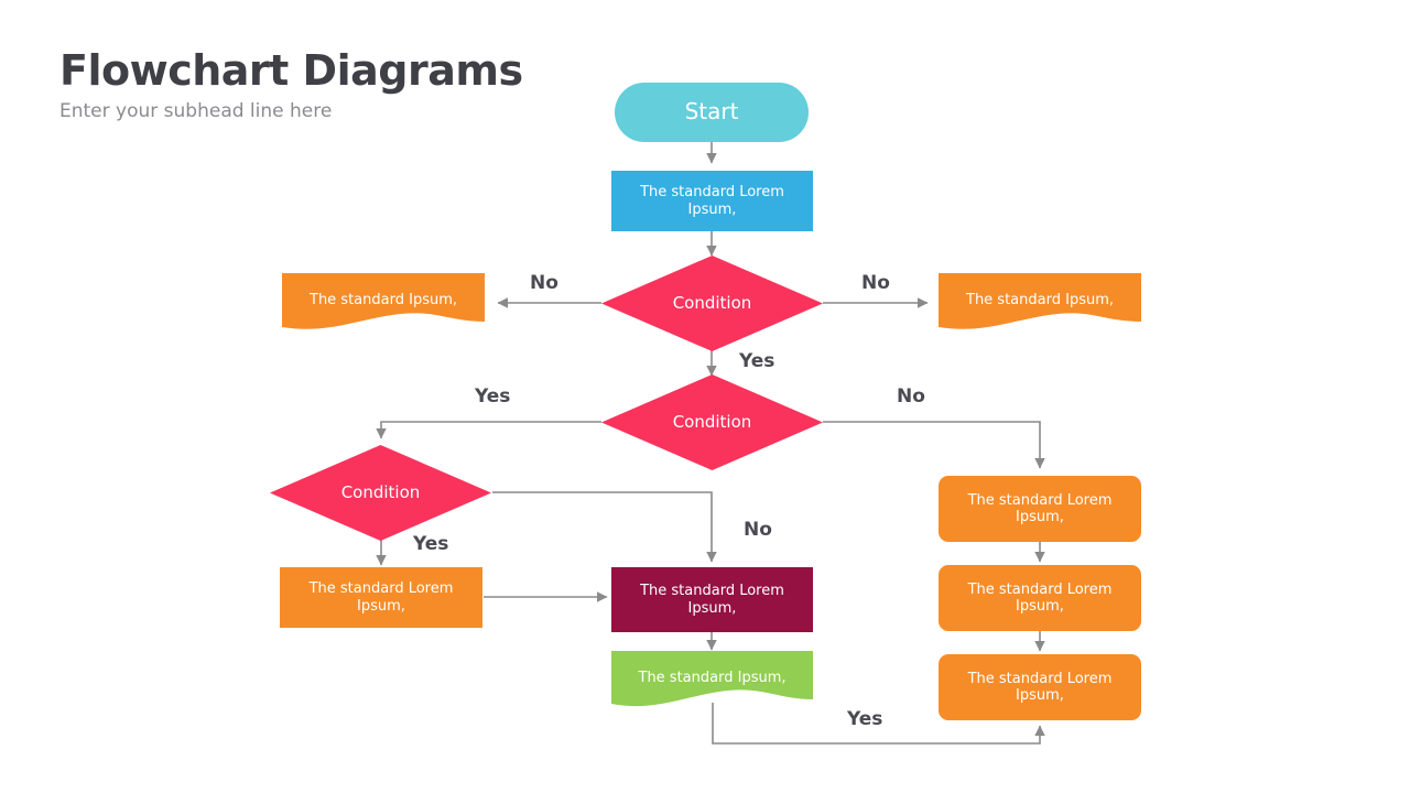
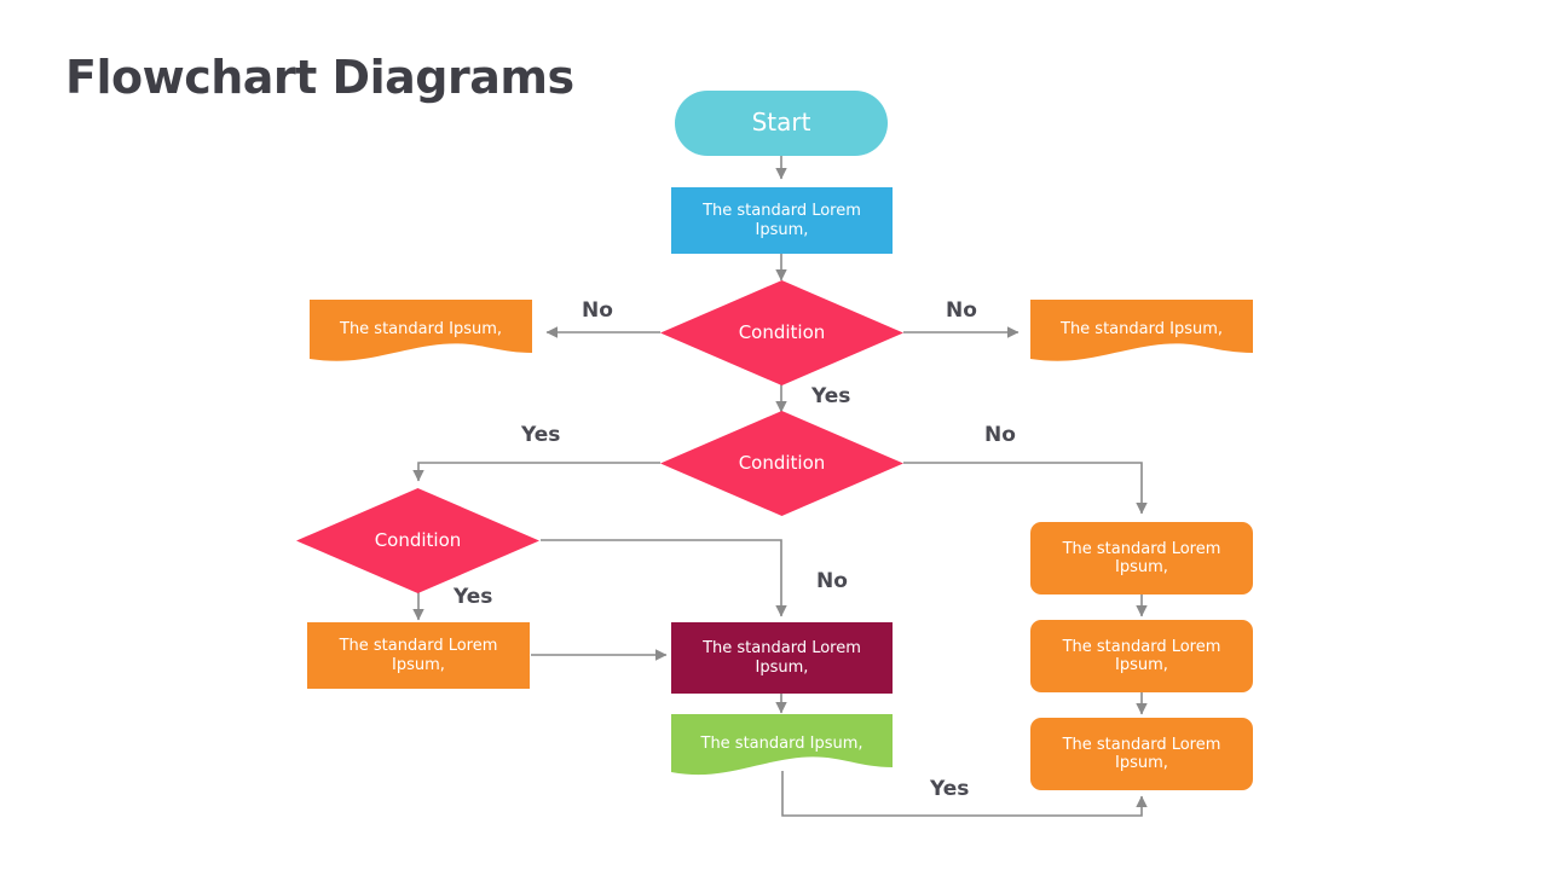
  Flowchart Diagrams
- Enter your subhead line here
  Start
  The standard Lorem Ipsum,
  Condition
  The standard Ipsum,
  The standard Ipsum,
  Condition
  Condition
  The standard Lorem Ipsum,
  The standard Lorem Ipsum,
  The standard Ipsum,
  The standard Lorem Ipsum,
  The standard Lorem Ipsum,
  The standard Lorem Ipsum,
  No
  No
  Yes
  Yes
  No
  Yes
  No
  Yes
